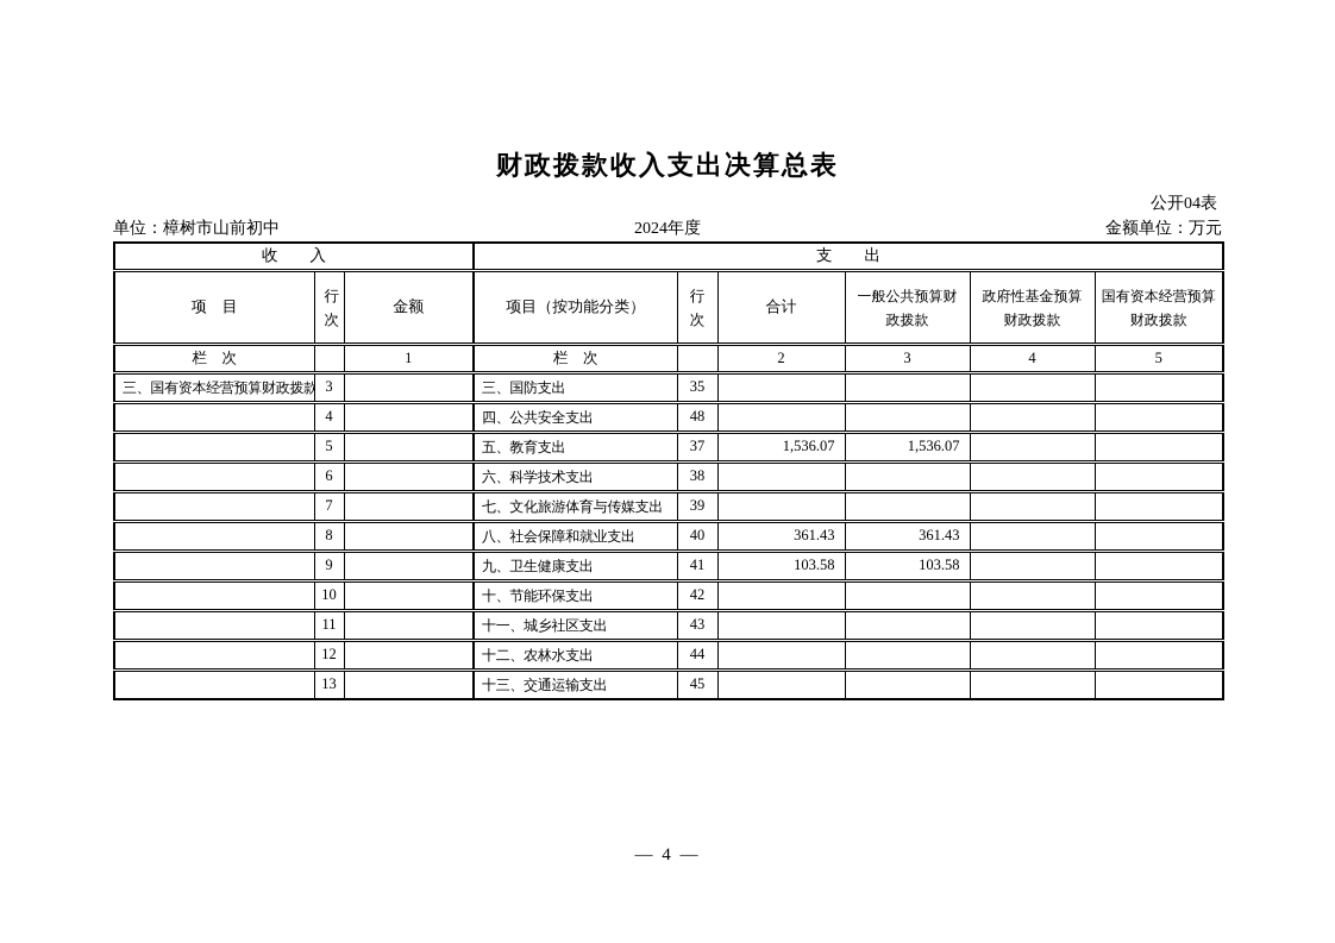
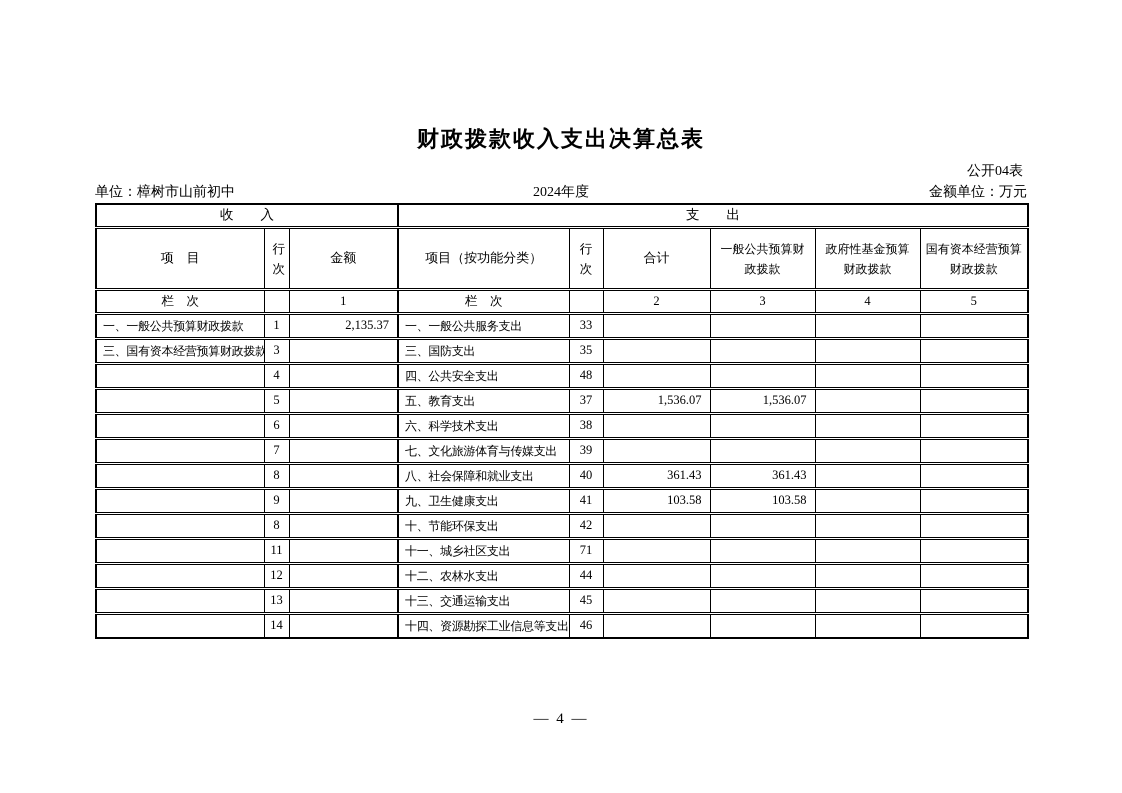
  财政拨款收入支出决算总表
  公开04表
  单位：樟树市山前初中
  2024年度
  金额单位：万元
  收 入	支 出
  项 目	行次	金额	项目（按功能分类）	行次	合计	一般公共预算财政拨款	政府性基金预算财政拨款	国有资本经营预算财政拨款
  栏 次		1	栏 次		2	3	4	5
+ 一、一般公共预算财政拨款	1	2,135.37	一、一般公共服务支出	33
  三、国有资本经营预算财政拨款	3		三、国防支出	35
  	4		四、公共安全支出	48
  	5		五、教育支出	37	1,536.07	1,536.07
  	6		六、科学技术支出	38
  	7		七、文化旅游体育与传媒支出	39
  	8		八、社会保障和就业支出	40	361.43	361.43
  	9		九、卫生健康支出	41	103.58	103.58
- 	10		十、节能环保支出	42
+ 	8		十、节能环保支出	42
- 	11		十一、城乡社区支出	43
+ 	11		十一、城乡社区支出	71
  	12		十二、农林水支出	44
  	13		十三、交通运输支出	45
+ 	14		十四、资源勘探工业信息等支出	46
  — 4 —
